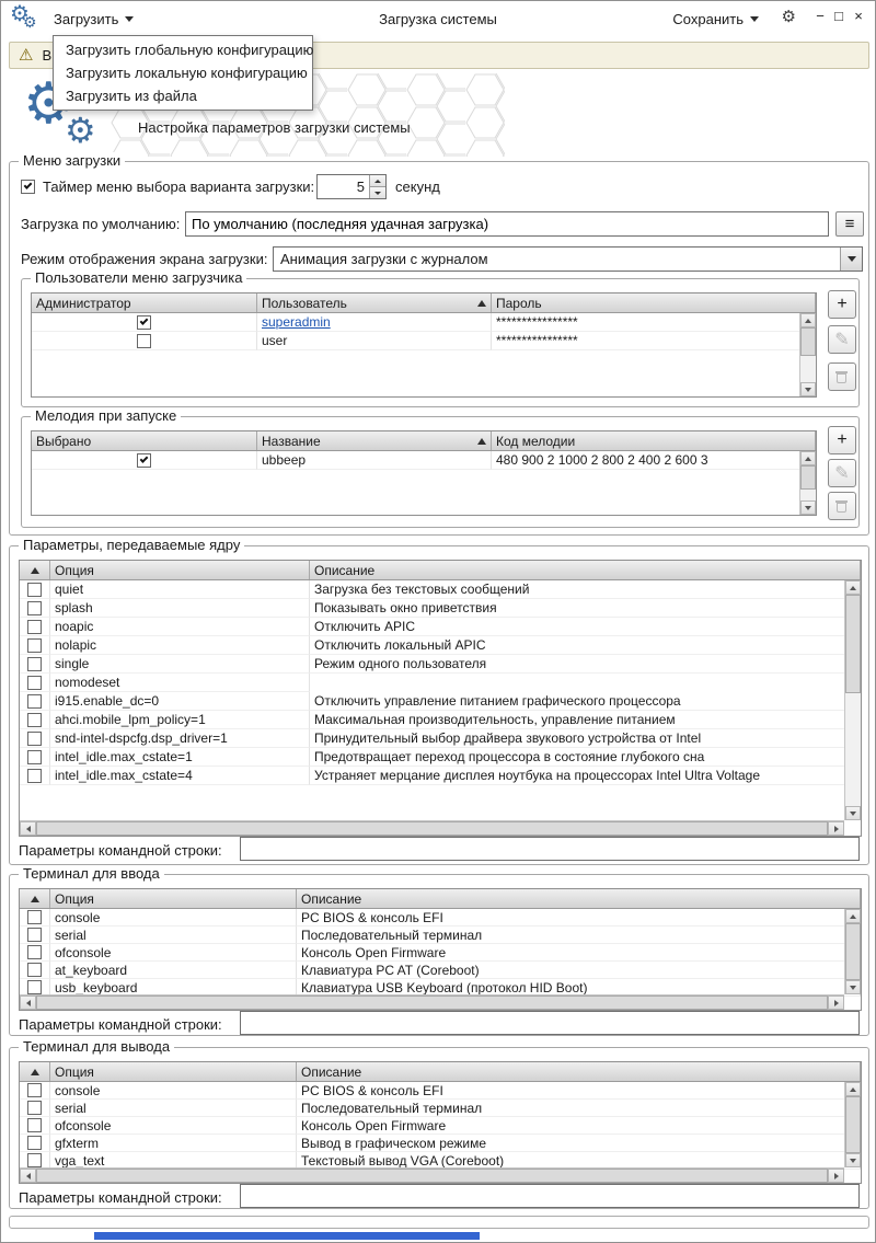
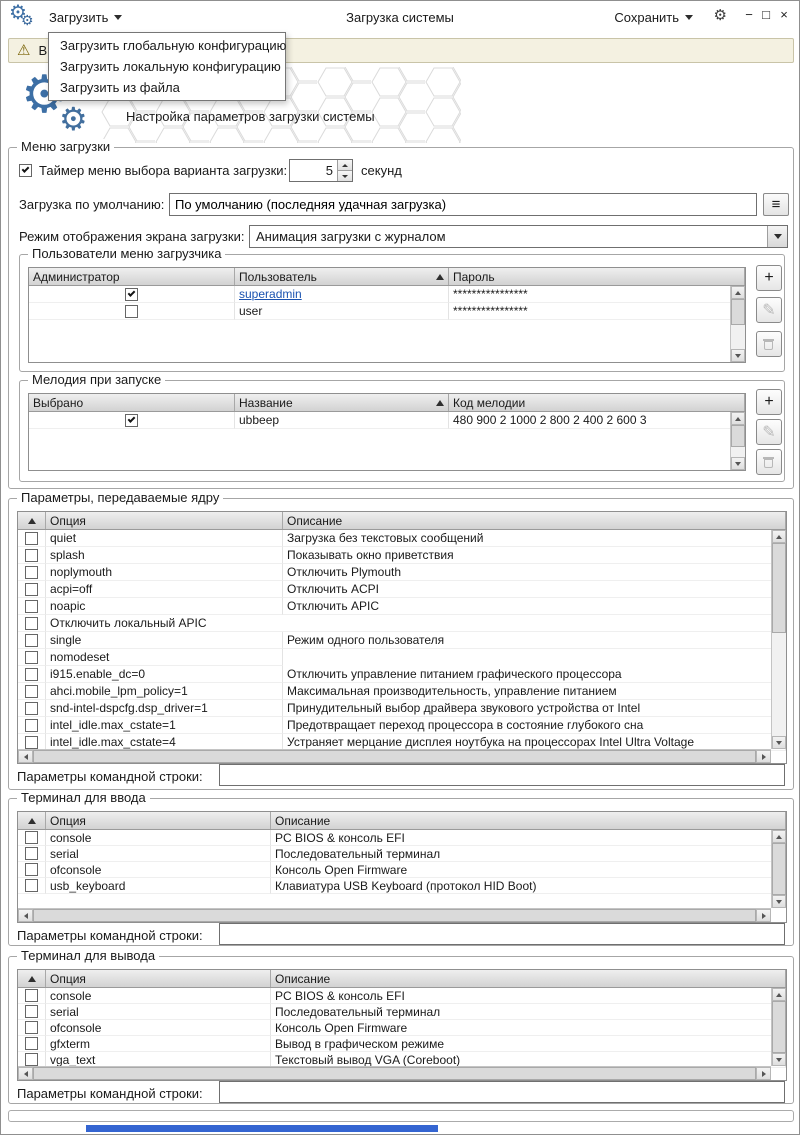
  ⚙
  ⚙
  Загрузить
  Загрузка системы
  Сохранить
  ⚙
  −
  □
  ×
  ⚠
  В
  ⚙
  ⚙
  Настройка параметров загрузки системы
  Меню загрузки
  Таймер меню выбора варианта загрузки:
  5
  секунд
  Загрузка по умолчанию:
  По умолчанию (последняя удачная загрузка)
  ≡
  Режим отображения экрана загрузки:
  Анимация загрузки с журналом
  Пользователи меню загрузчика
  Администратор
  Пользователь
  Пароль
  superadmin
  ****************
  user
  ****************
  +
  ✎
  Мелодия при запуске
  Выбрано
  Название
  Код мелодии
  ubbeep
  480 900 2 1000 2 800 2 400 2 600 3
  +
  ✎
  Параметры, передаваемые ядру
  Опция
  Описание
  quiet
  Загрузка без текстовых сообщений
  splash
  Показывать окно приветствия
+ noplymouth
+ Отключить Plymouth
+ acpi=off
+ Отключить ACPI
  noapic
  Отключить APIC
- nolapic
  Отключить локальный APIC
  single
  Режим одного пользователя
  nomodeset
  i915.enable_dc=0
  Отключить управление питанием графического процессора
  ahci.mobile_lpm_policy=1
  Максимальная производительность, управление питанием
  snd-intel-dspcfg.dsp_driver=1
  Принудительный выбор драйвера звукового устройства от Intel
  intel_idle.max_cstate=1
  Предотвращает переход процессора в состояние глубокого сна
  intel_idle.max_cstate=4
  Устраняет мерцание дисплея ноутбука на процессорах Intel Ultra Voltage
  Параметры командной строки:
  Терминал для ввода
  Опция
  Описание
  console
  PC BIOS & консоль EFI
  serial
  Последовательный терминал
  ofconsole
  Консоль Open Firmware
- at_keyboard
- Клавиатура PC AT (Coreboot)
  usb_keyboard
  Клавиатура USB Keyboard (протокол HID Boot)
  Параметры командной строки:
  Терминал для вывода
  Опция
  Описание
  console
  PC BIOS & консоль EFI
  serial
  Последовательный терминал
  ofconsole
  Консоль Open Firmware
  gfxterm
  Вывод в графическом режиме
  vga_text
  Текстовый вывод VGA (Coreboot)
  Параметры командной строки:
  Загрузить глобальную конфигурацию
  Загрузить локальную конфигурацию
  Загрузить из файла
